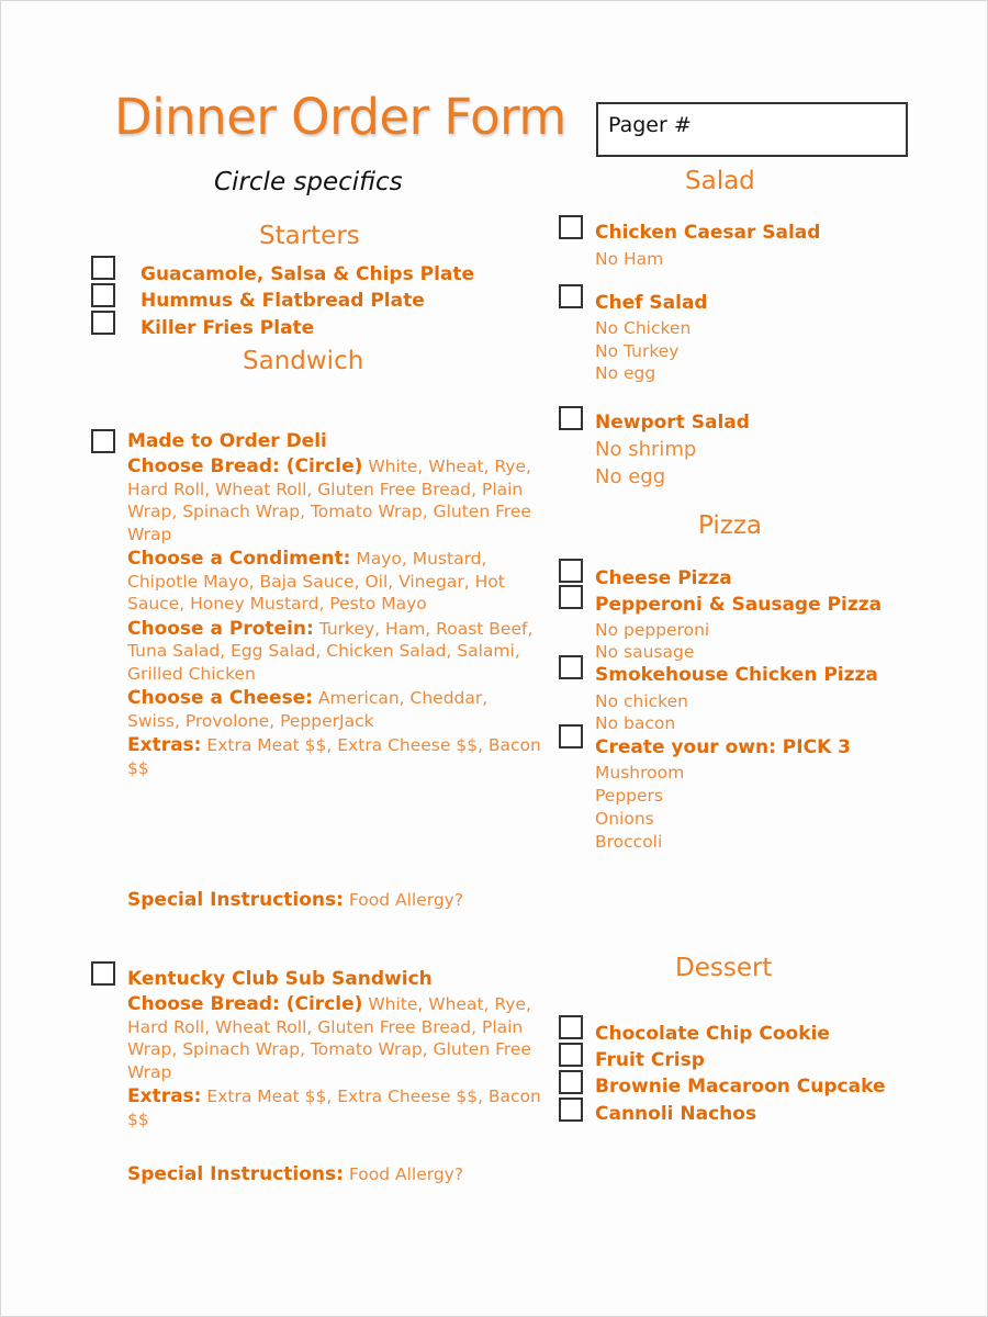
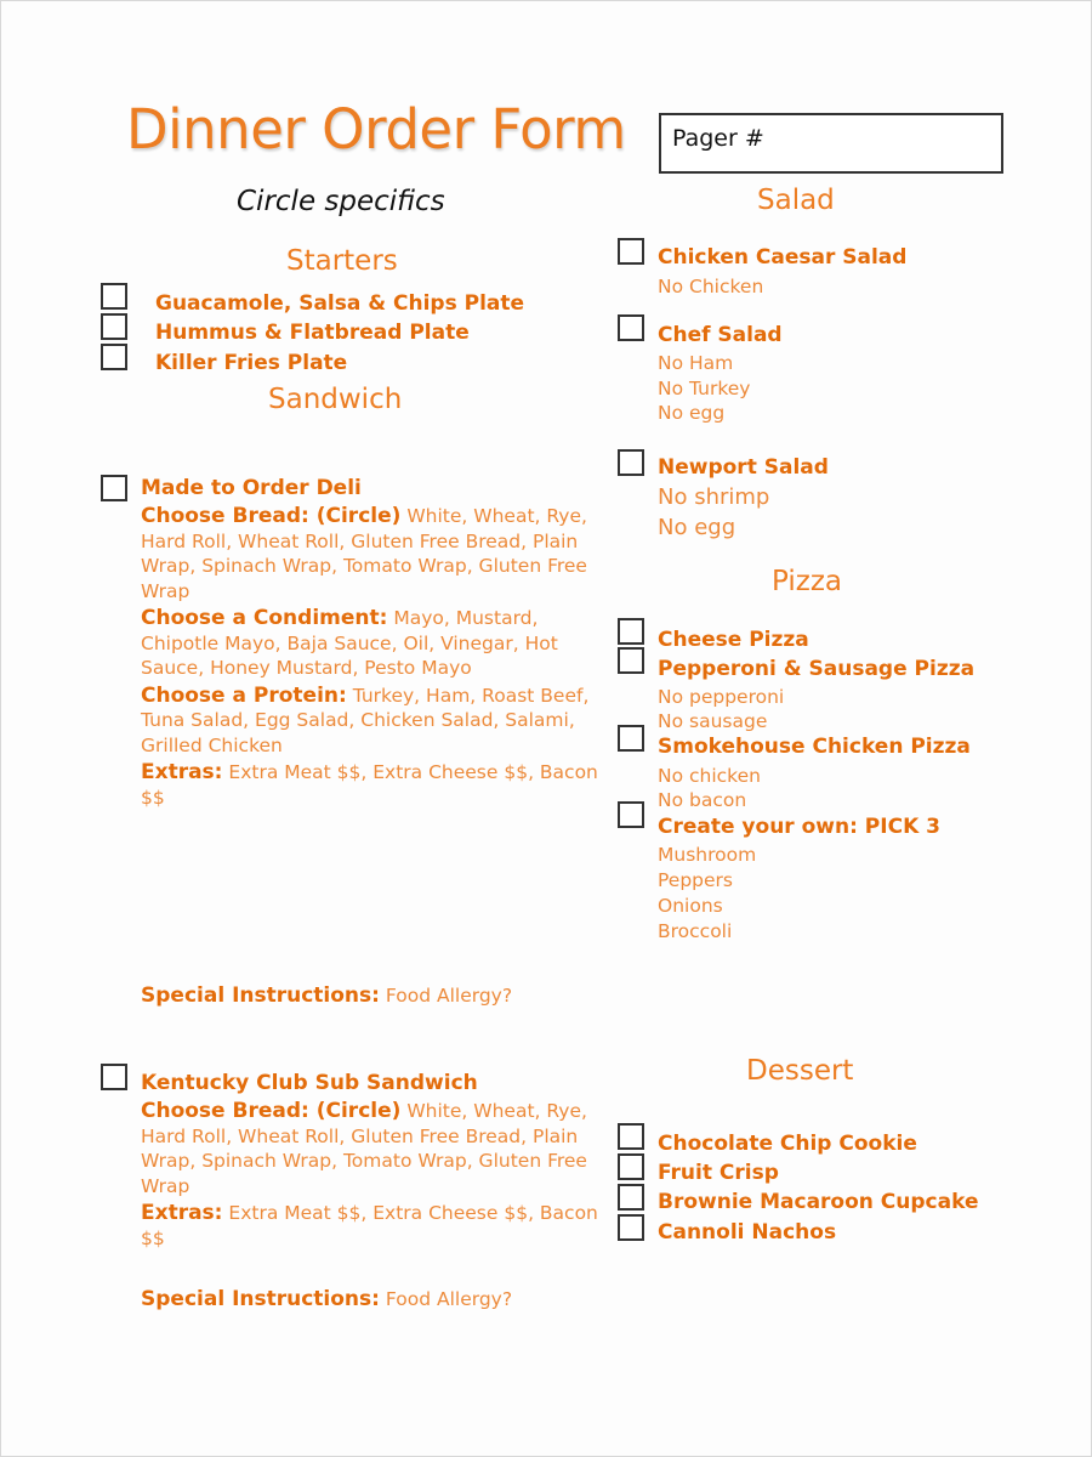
  Dinner Order Form
  Pager #
  Circle specifics
  Starters
  Guacamole, Salsa & Chips Plate
  Hummus & Flatbread Plate
  Killer Fries Plate
  Sandwich
  Made to Order Deli
  Choose Bread: (Circle) White, Wheat, Rye, Hard Roll, Wheat Roll, Gluten Free Bread, Plain Wrap, Spinach Wrap, Tomato Wrap, Gluten Free Wrap
  Choose a Condiment: Mayo, Mustard, Chipotle Mayo, Baja Sauce, Oil, Vinegar, Hot Sauce, Honey Mustard, Pesto Mayo
  Choose a Protein: Turkey, Ham, Roast Beef, Tuna Salad, Egg Salad, Chicken Salad, Salami, Grilled Chicken
- Choose a Cheese: American, Cheddar, Swiss, Provolone, PepperJack
  Extras: Extra Meat $$, Extra Cheese $$, Bacon $$
  Special Instructions: Food Allergy?
  Kentucky Club Sub Sandwich
  Choose Bread: (Circle) White, Wheat, Rye, Hard Roll, Wheat Roll, Gluten Free Bread, Plain Wrap, Spinach Wrap, Tomato Wrap, Gluten Free Wrap
  Extras: Extra Meat $$, Extra Cheese $$, Bacon $$
  Special Instructions: Food Allergy?
  Salad
  Chicken Caesar Salad
- No Ham
+ No Chicken
  Chef Salad
- No Chicken
+ No Ham
  No Turkey
  No egg
  Newport Salad
  No shrimp
  No egg
  Pizza
  Cheese Pizza
  Pepperoni & Sausage Pizza
  No pepperoni
  No sausage
  Smokehouse Chicken Pizza
  No chicken
  No bacon
  Create your own: PICK 3
  Mushroom
  Peppers
  Onions
  Broccoli
  Dessert
  Chocolate Chip Cookie
  Fruit Crisp
  Brownie Macaroon Cupcake
  Cannoli Nachos
